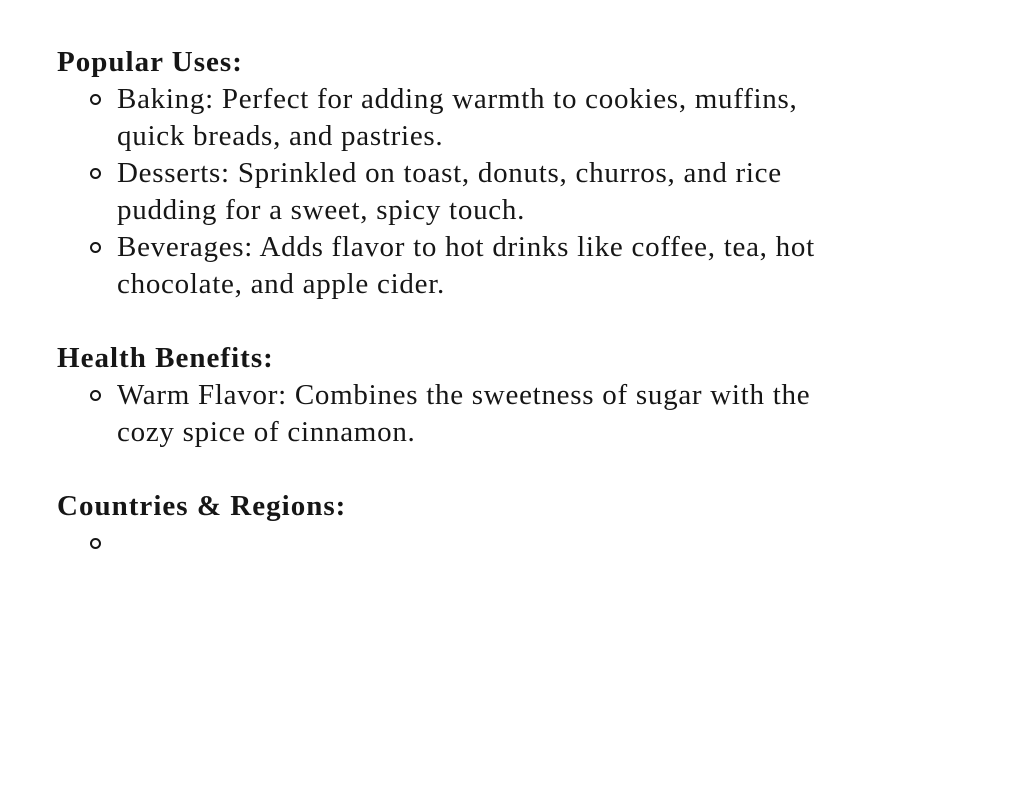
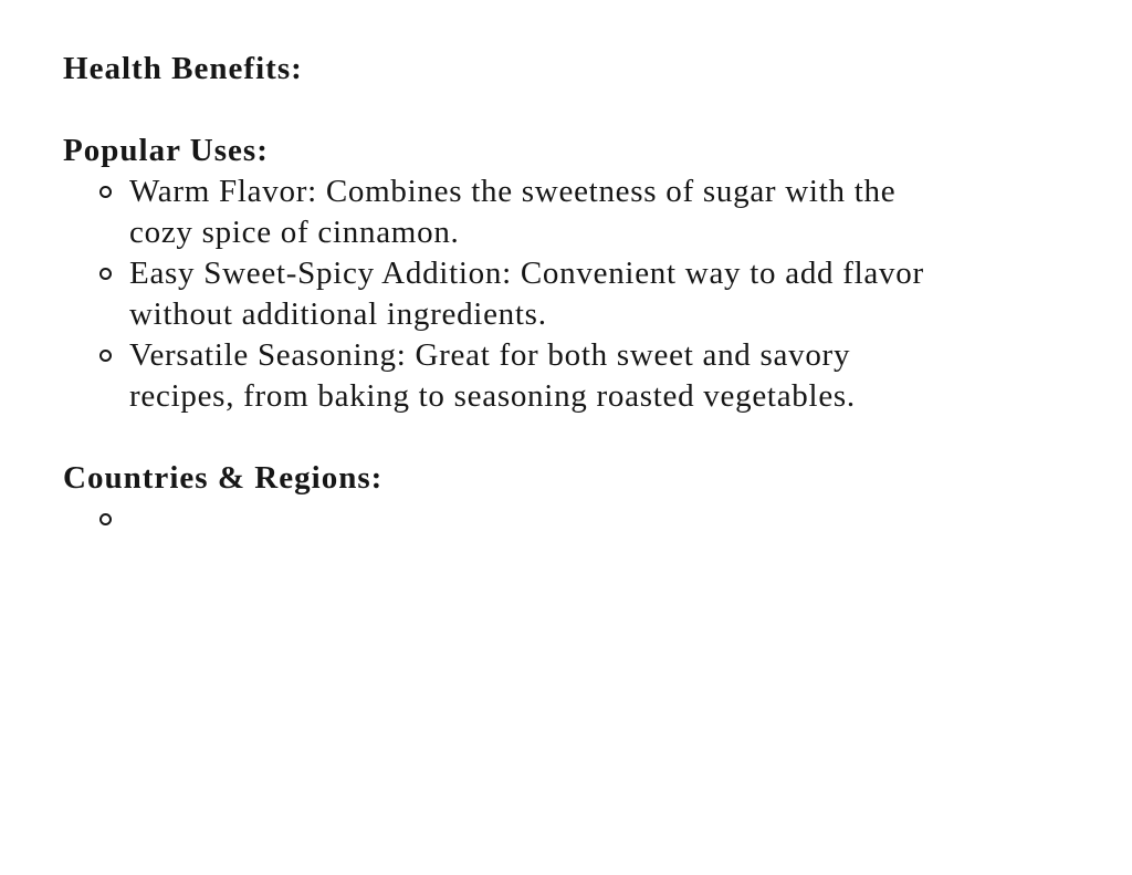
- Popular Uses:
+ Health Benefits:
- Baking: Perfect for adding warmth to cookies, muffins,
- quick breads, and pastries.
- Desserts: Sprinkled on toast, donuts, churros, and rice
- pudding for a sweet, spicy touch.
- Beverages: Adds flavor to hot drinks like coffee, tea, hot
- chocolate, and apple cider.
- Health Benefits:
+ Popular Uses:
  Warm Flavor: Combines the sweetness of sugar with the
  cozy spice of cinnamon.
+ Easy Sweet-Spicy Addition: Convenient way to add flavor
+ without additional ingredients.
+ Versatile Seasoning: Great for both sweet and savory
+ recipes, from baking to seasoning roasted vegetables.
  Countries & Regions:
